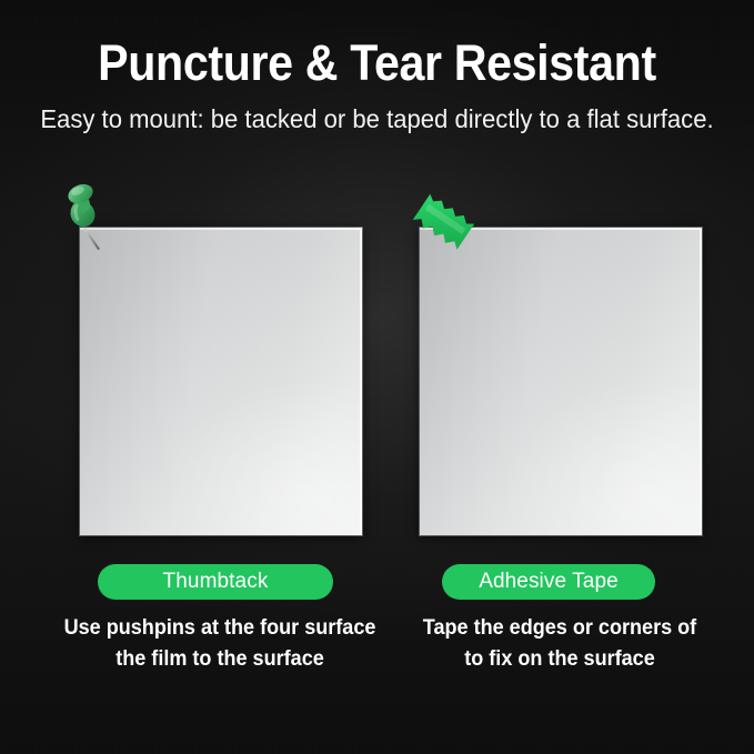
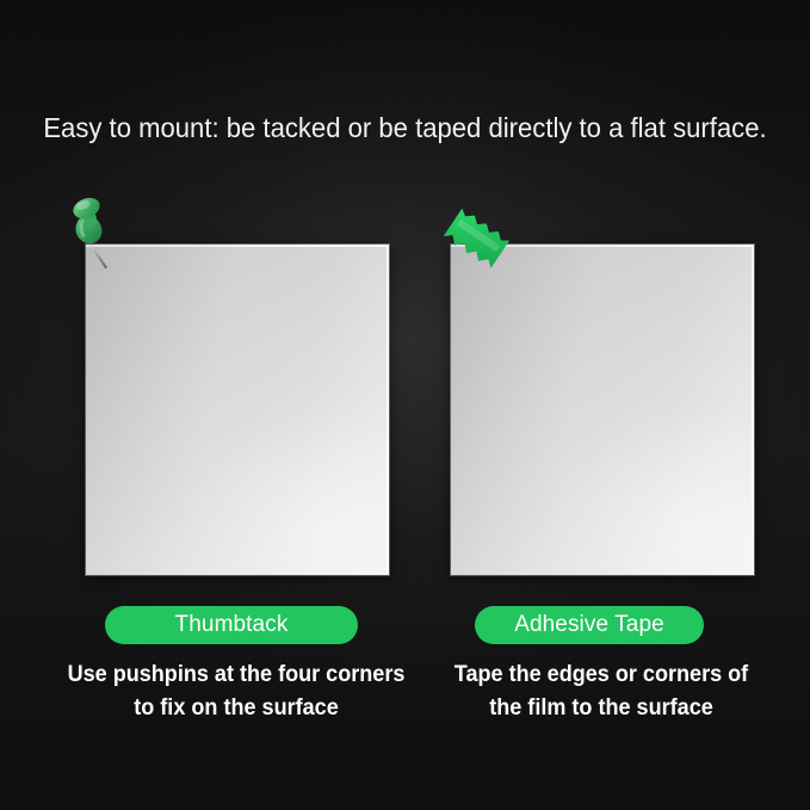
- Puncture & Tear Resistant
  Easy to mount: be tacked or be taped directly to a flat surface.
  Thumbtack
- Use pushpins at the four surface
+ Use pushpins at the four corners
- the film to the surface
+ to fix on the surface
  Adhesive Tape
  Tape the edges or corners of
- to fix on the surface
+ the film to the surface
